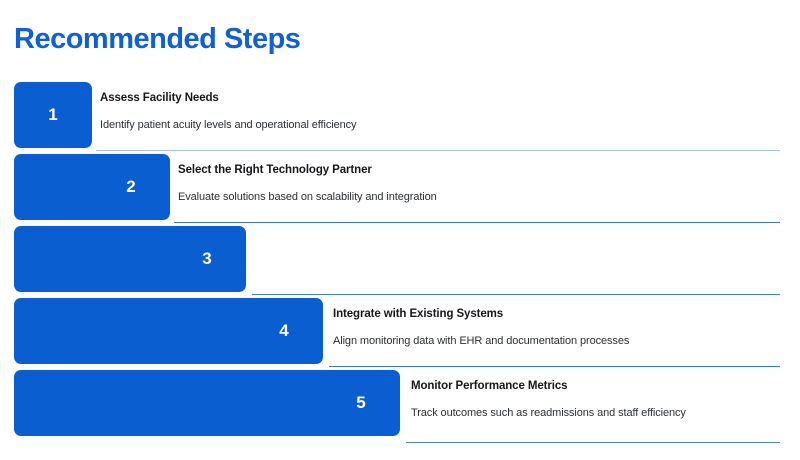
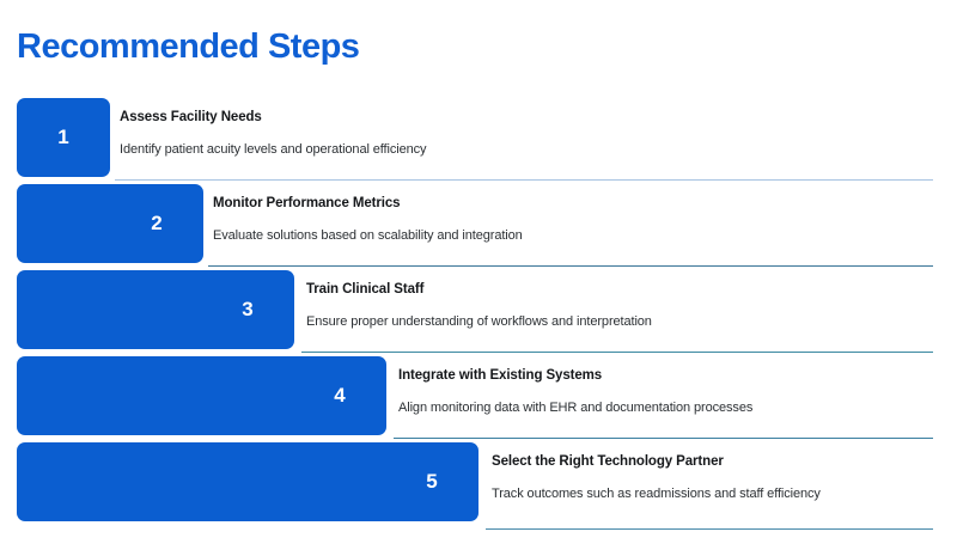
  Recommended Steps
  1
  Assess Facility Needs
  Identify patient acuity levels and operational efficiency
  2
- Select the Right Technology Partner
+ Monitor Performance Metrics
  Evaluate solutions based on scalability and integration
  3
+ Train Clinical Staff
+ Ensure proper understanding of workflows and interpretation
  4
  Integrate with Existing Systems
  Align monitoring data with EHR and documentation processes
  5
- Monitor Performance Metrics
+ Select the Right Technology Partner
  Track outcomes such as readmissions and staff efficiency
